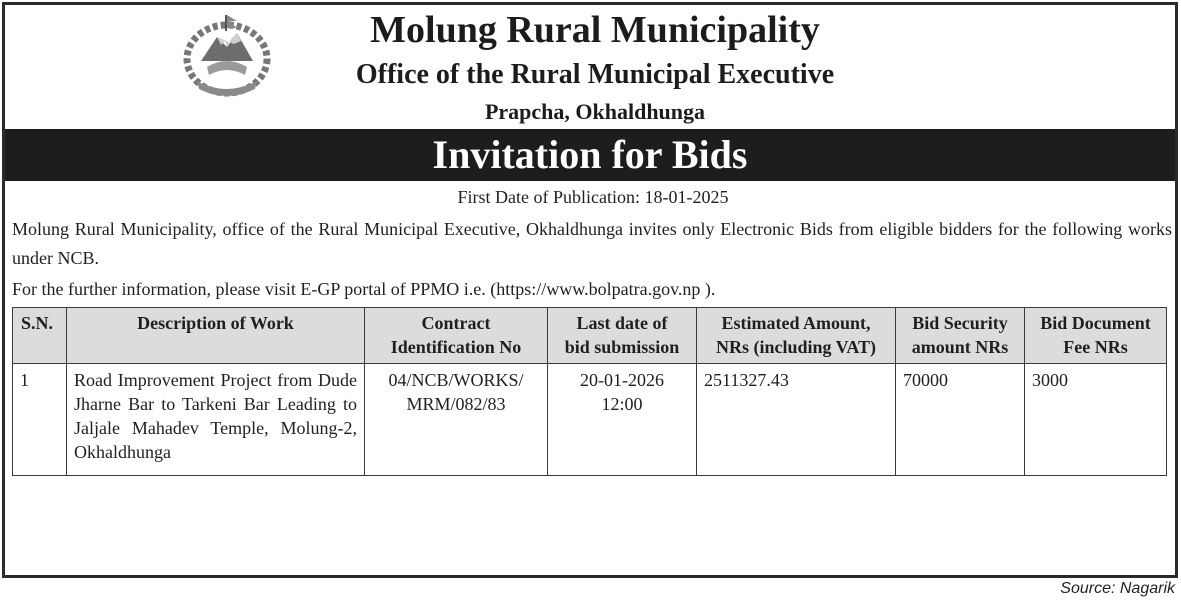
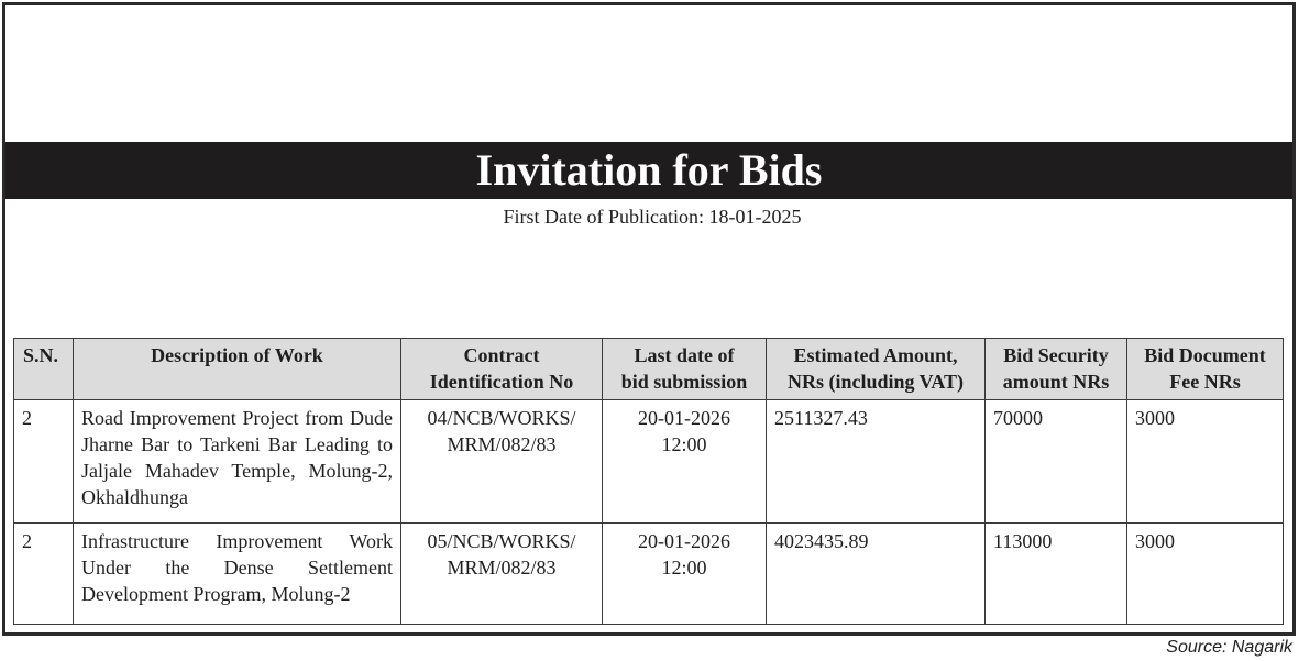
- Molung Rural Municipality
- Office of the Rural Municipal Executive
- Prapcha, Okhaldhunga
  Invitation for Bids
  First Date of Publication: 18-01-2025
- Molung Rural Municipality, office of the Rural Municipal Executive, Okhaldhunga invites only Electronic Bids from eligible bidders for the following works under NCB.
- For the further information, please visit E-GP portal of PPMO i.e. (https://www.bolpatra.gov.np ).
  S.N.	Description of Work	ContractIdentification No	Last date ofbid submission	Estimated Amount,NRs (including VAT)	Bid Securityamount NRs	Bid DocumentFee NRs
- 1	Road Improvement Project from Dude Jharne Bar to Tarkeni Bar Leading to Jaljale Mahadev Temple, Molung-2, Okhaldhunga	04/NCB/WORKS/MRM/082/83	20-01-202612:00	2511327.43	70000	3000
+ 2	Road Improvement Project from Dude Jharne Bar to Tarkeni Bar Leading to Jaljale Mahadev Temple, Molung-2, Okhaldhunga	04/NCB/WORKS/MRM/082/83	20-01-202612:00	2511327.43	70000	3000
+ 2	Infrastructure Improvement Work Under the Dense Settlement Development Program, Molung-2	05/NCB/WORKS/MRM/082/83	20-01-202612:00	4023435.89	113000	3000
  Source: Nagarik
